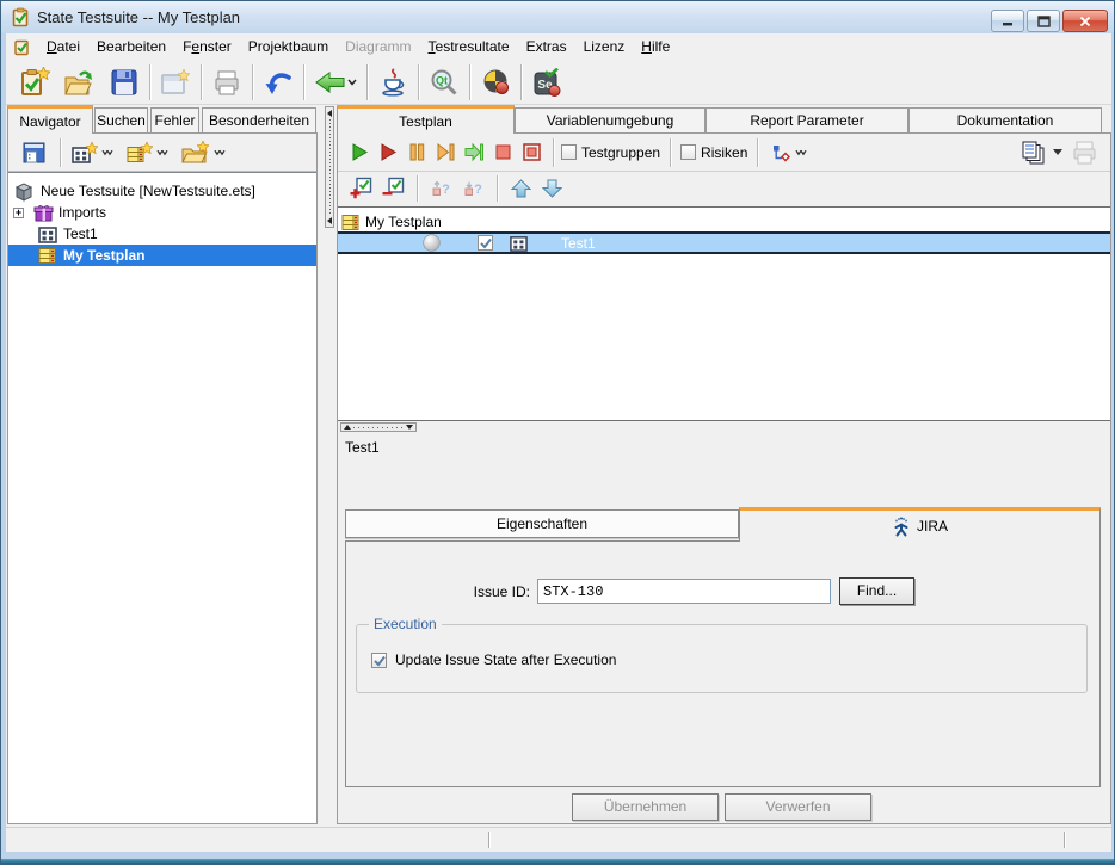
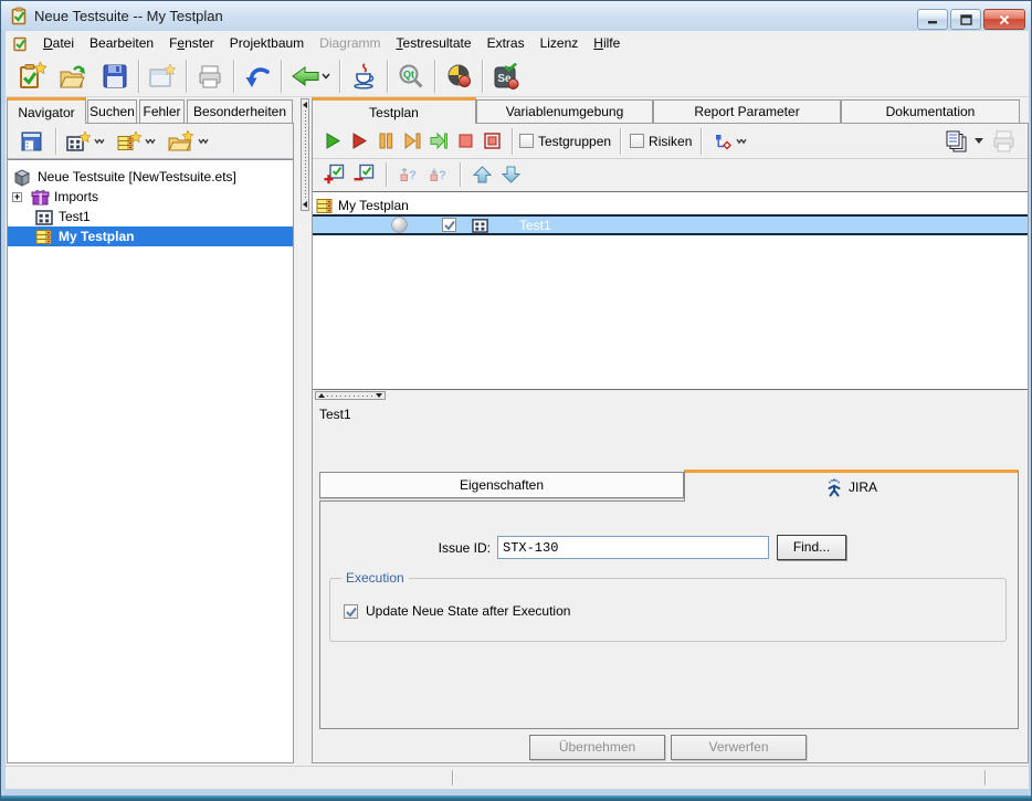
- State Testsuite -- My Testplan
+ Neue Testsuite -- My Testplan
  Datei
  Bearbeiten
  Fenster
  Projektbaum
  Diagramm
  Testresultate
  Extras
  Lizenz
  Hilfe
  Qt
  Se
  Navigator
  Suchen
  Fehler
  Besonderheiten
  Neue Testsuite [NewTestsuite.ets]
  +
  Imports
  Test1
  My Testplan
  Testplan
  Variablenumgebung
  Report Parameter
  Dokumentation
  Testgruppen
  Risiken
  ?
  ?
  My Testplan
  Test1
  Test1
  Eigenschaften
  JIRA
  Issue ID:
  STX-130
  Find...
  Execution
- Update Issue State after Execution
+ Update Neue State after Execution
  Übernehmen
  Verwerfen
